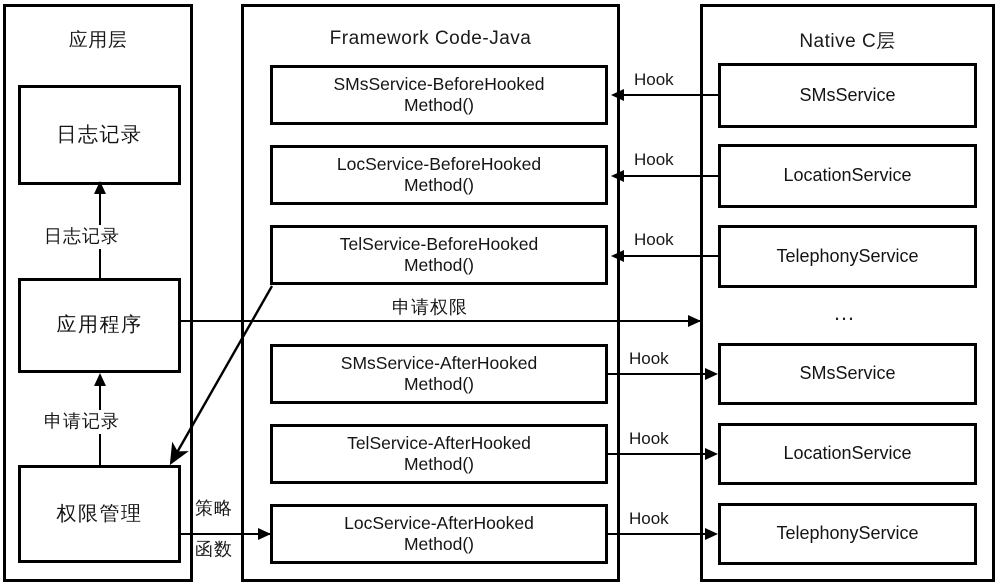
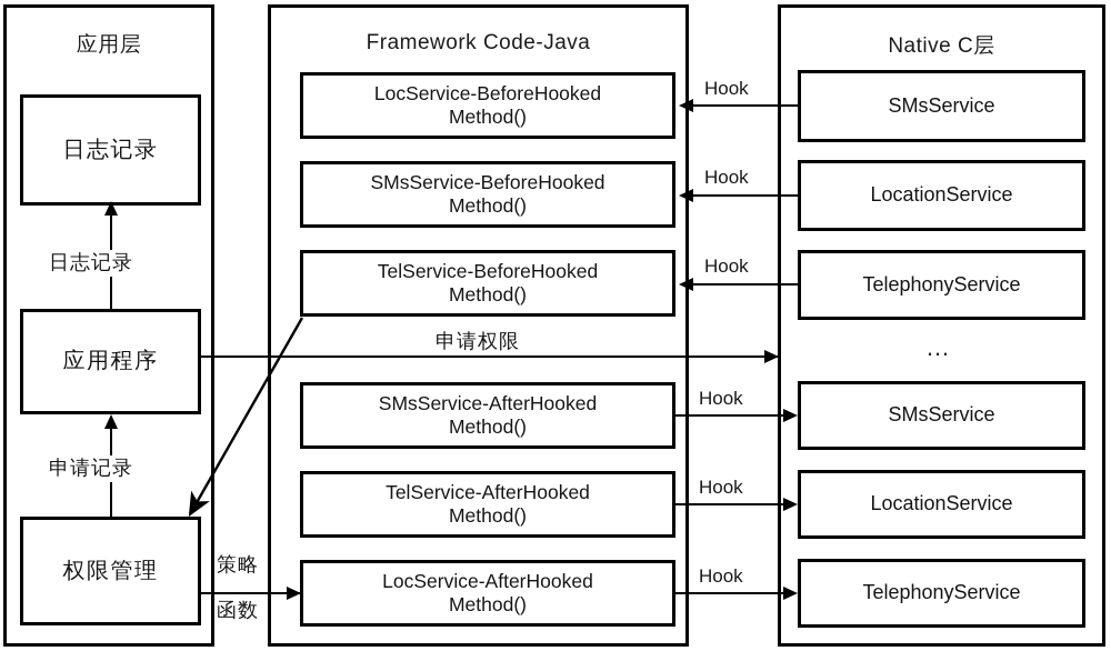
  应用层
  日志记录
  应用程序
  权限管理
  日志记录
  申请记录
  Framework Code-Java
- SMsService-BeforeHooked
+ LocService-BeforeHooked
  Method()
- LocService-BeforeHooked
+ SMsService-BeforeHooked
  Method()
  TelService-BeforeHooked
  Method()
  SMsService-AfterHooked
  Method()
  TelService-AfterHooked
  Method()
  LocService-AfterHooked
  Method()
  Native C层
  SMsService
  LocationService
  TelephonyService
  …
  SMsService
  LocationService
  TelephonyService
  Hook
  Hook
  Hook
  Hook
  Hook
  Hook
  申请权限
  策略
  函数
